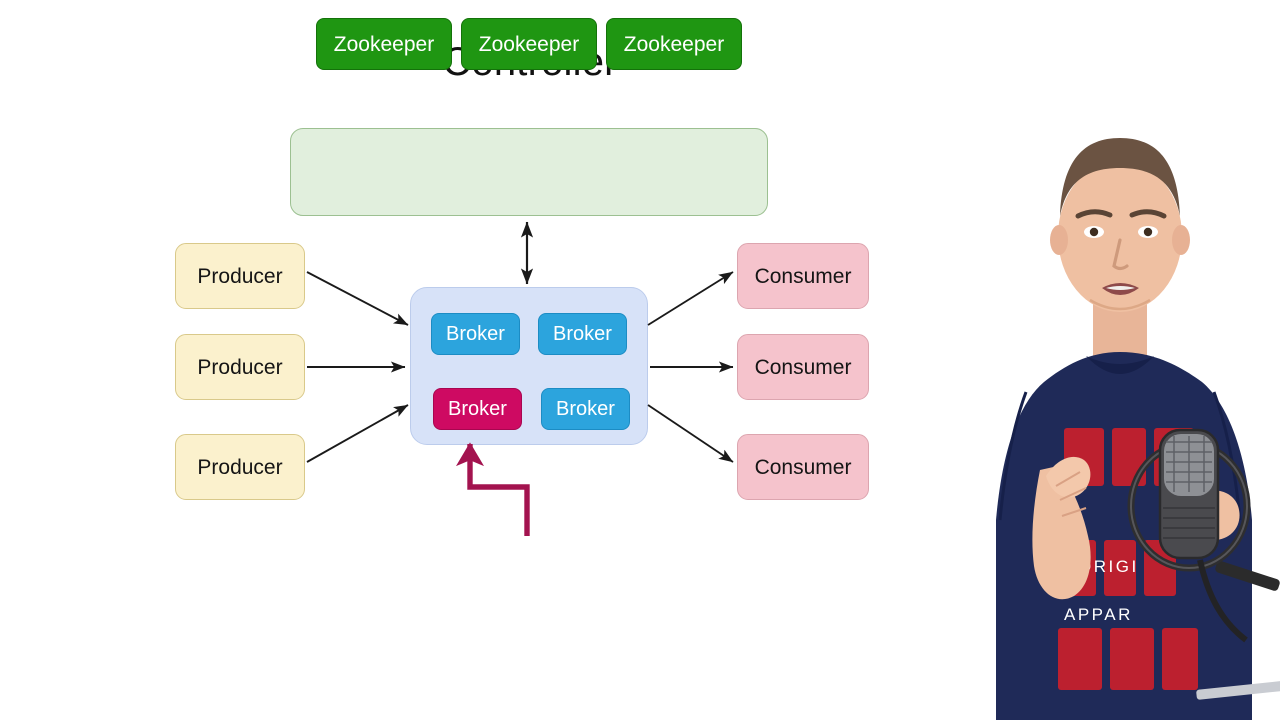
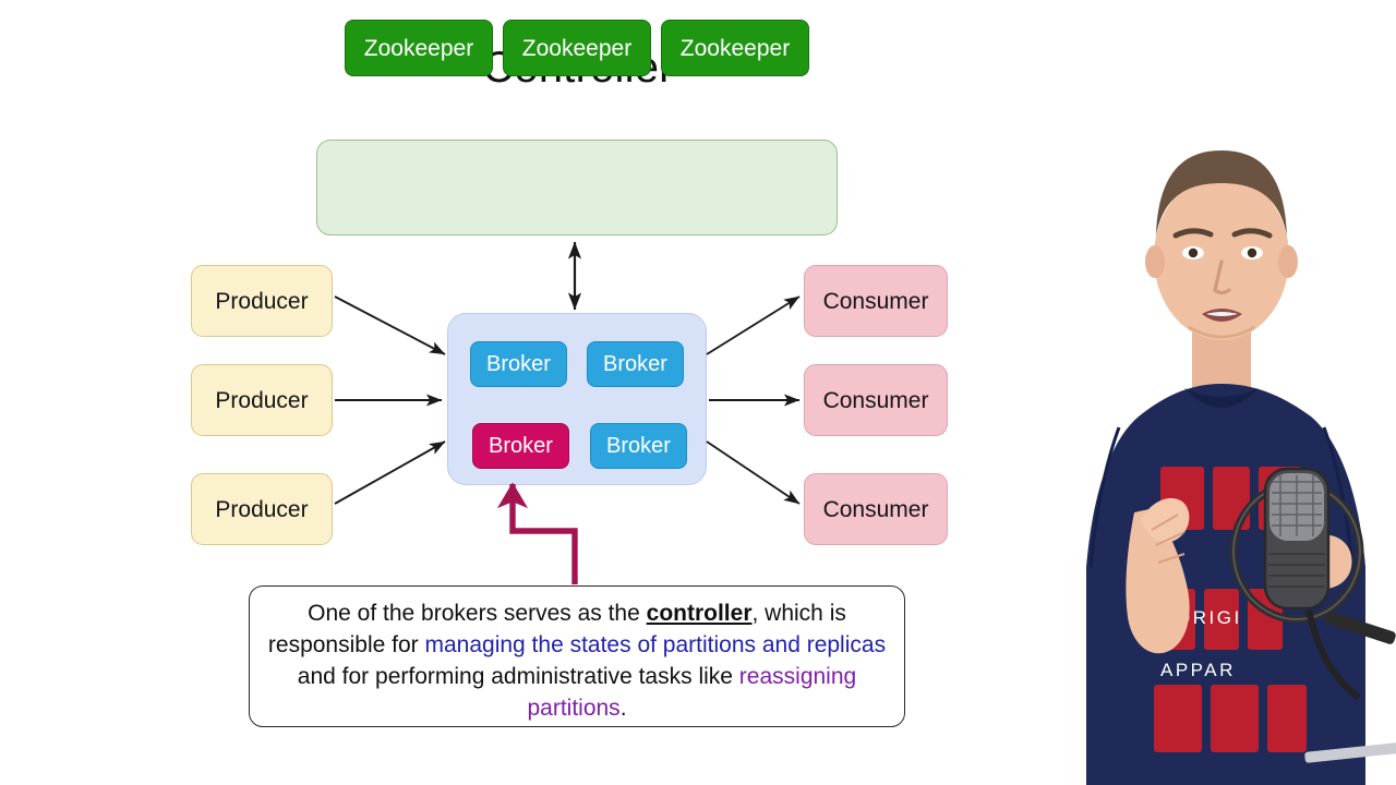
  Zookeeper
  Zookeeper
  Zookeeper
  Broker
  Broker
  Broker
  Broker
  Producer
  Producer
  Producer
  Consumer
  Consumer
  Consumer
+ One of the brokers serves as the controller, which is responsible for managing the states of partitions and replicas and for performing administrative tasks like reassigning partitions.
  RIGI
  APPAR
